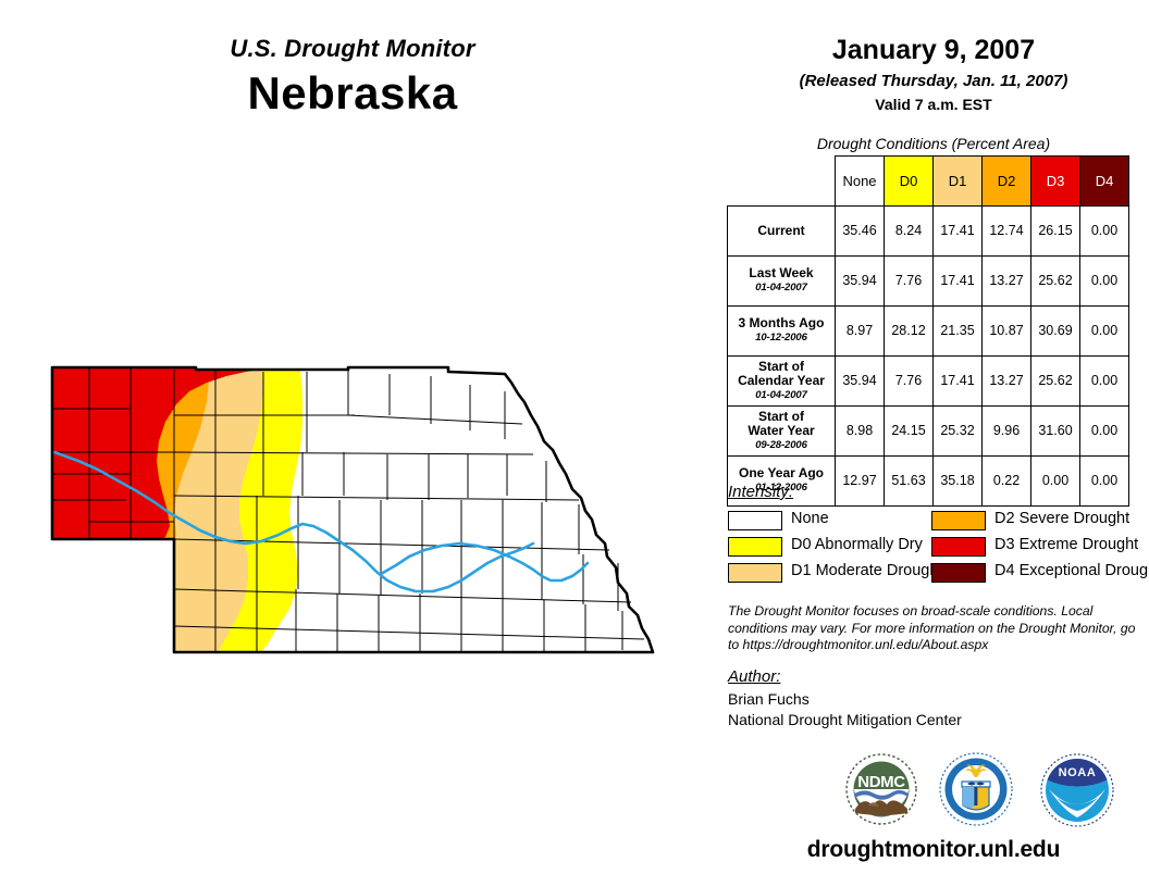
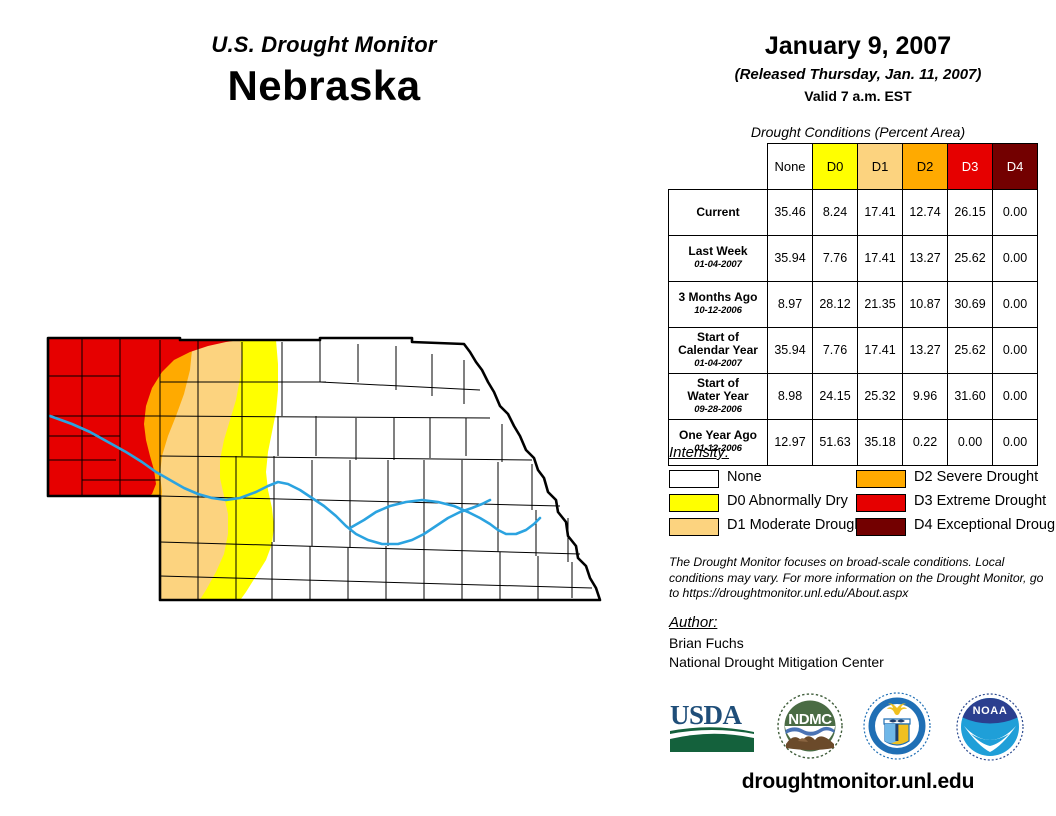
  U.S. Drought Monitor
  Nebraska
  January 9, 2007
  (Released Thursday, Jan. 11, 2007)
  Valid 7 a.m. EST
  Drought Conditions (Percent Area)
  	None	D0	D1	D2	D3	D4
  Current	35.46	8.24	17.41	12.74	26.15	0.00
  Last Week01-04-2007	35.94	7.76	17.41	13.27	25.62	0.00
  3 Months Ago10-12-2006	8.97	28.12	21.35	10.87	30.69	0.00
  Start ofCalendar Year01-04-2007	35.94	7.76	17.41	13.27	25.62	0.00
  Start ofWater Year09-28-2006	8.98	24.15	25.32	9.96	31.60	0.00
  One Year Ago01-12-2006	12.97	51.63	35.18	0.22	0.00	0.00
  Intensity:
  None
  D0 Abnormally Dry
  D1 Moderate Droug
  D2 Severe Drought
  D3 Extreme Drought
  D4 Exceptional Droug
  The Drought Monitor focuses on broad-scale conditions. Local conditions may vary. For more information on the Drought Monitor, go to https://droughtmonitor.unl.edu/About.aspx
  Author:
  Brian Fuchs
  National Drought Mitigation Center
+ USDA
  NDMC
  NOAA
  droughtmonitor.unl.edu
